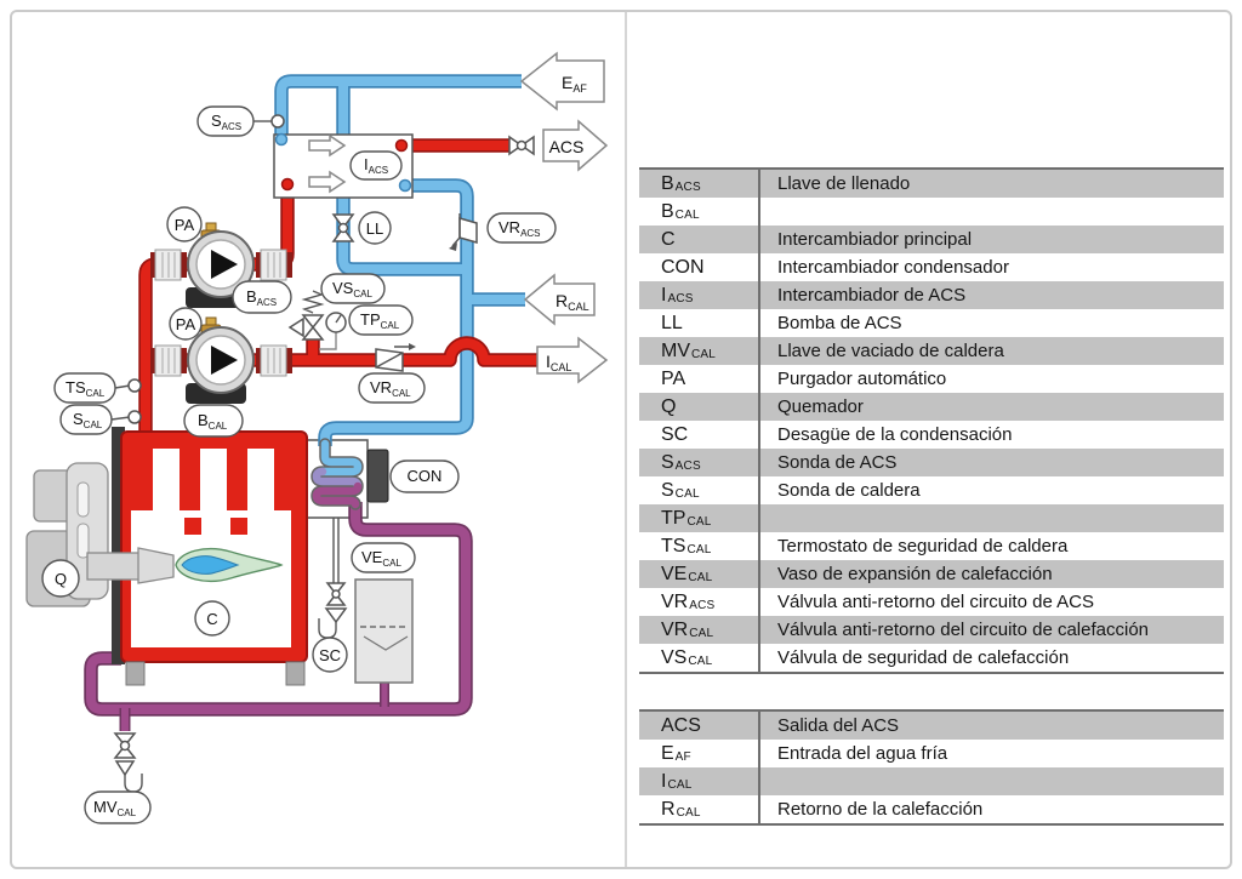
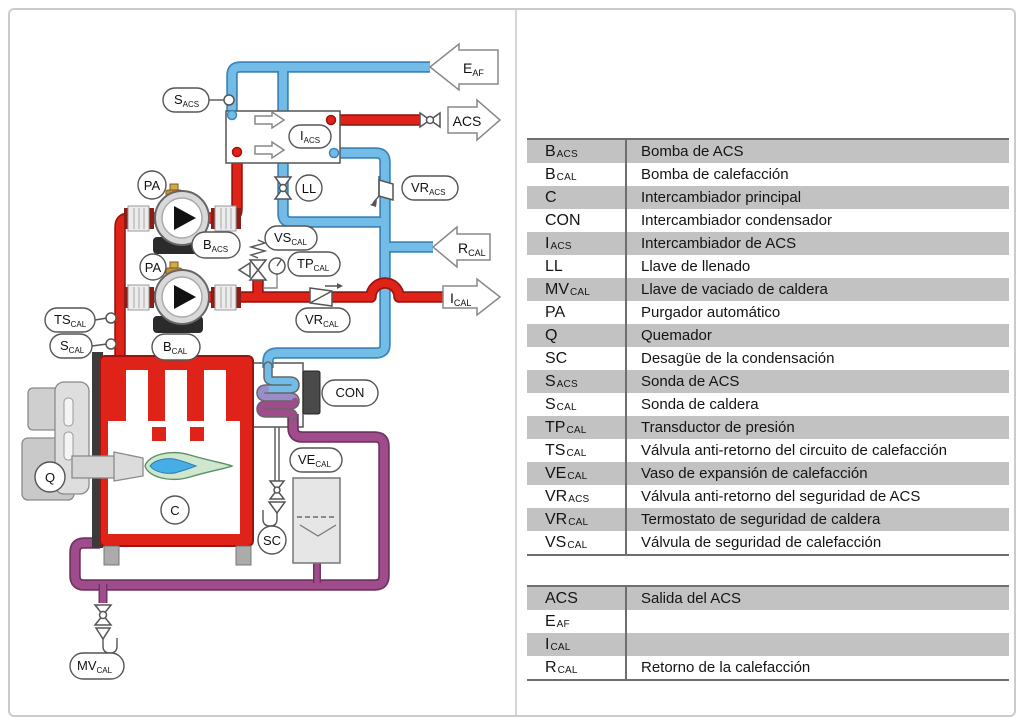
  EAF
  ACS
  RCAL
  ICAL
  SACS
  IACS
  LL
  VRACS
  PA
  PA
  BACS
  VSCAL
  TPCAL
  VRCAL
  TSCAL
  SCAL
  BCAL
  CON
  Q
  C
  VECAL
  SC
  MVCAL
  BACS
- Llave de llenado
+ Bomba de ACS
  BCAL
+ Bomba de calefacción
  C
  Intercambiador principal
  CON
  Intercambiador condensador
  IACS
  Intercambiador de ACS
  LL
- Bomba de ACS
+ Llave de llenado
  MVCAL
  Llave de vaciado de caldera
  PA
  Purgador automático
  Q
  Quemador
  SC
  Desagüe de la condensación
  SACS
  Sonda de ACS
  SCAL
  Sonda de caldera
  TPCAL
+ Transductor de presión
  TSCAL
- Termostato de seguridad de caldera
+ Válvula anti-retorno del circuito de calefacción
  VECAL
  Vaso de expansión de calefacción
  VRACS
- Válvula anti-retorno del circuito de ACS
+ Válvula anti-retorno del seguridad de ACS
  VRCAL
- Válvula anti-retorno del circuito de calefacción
+ Termostato de seguridad de caldera
  VSCAL
  Válvula de seguridad de calefacción
  ACS
  Salida del ACS
  EAF
- Entrada del agua fría
  ICAL
  RCAL
  Retorno de la calefacción
